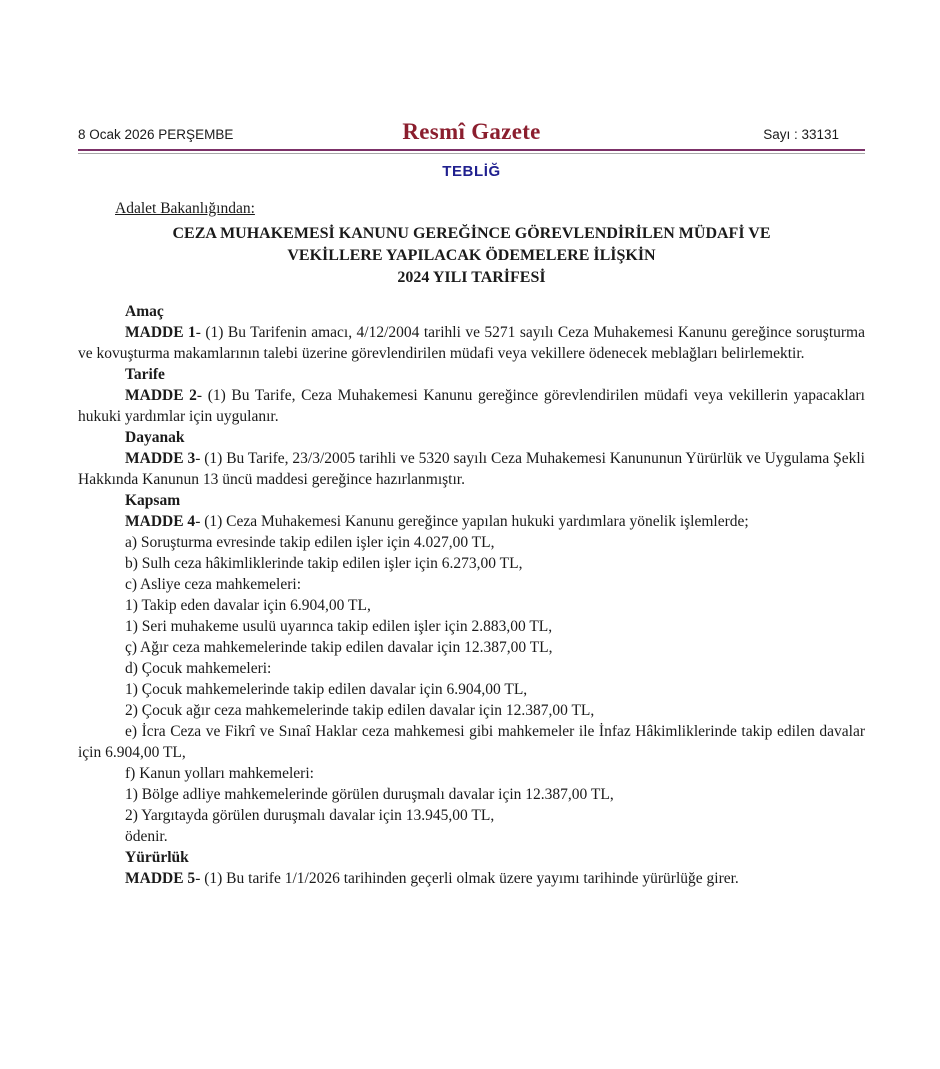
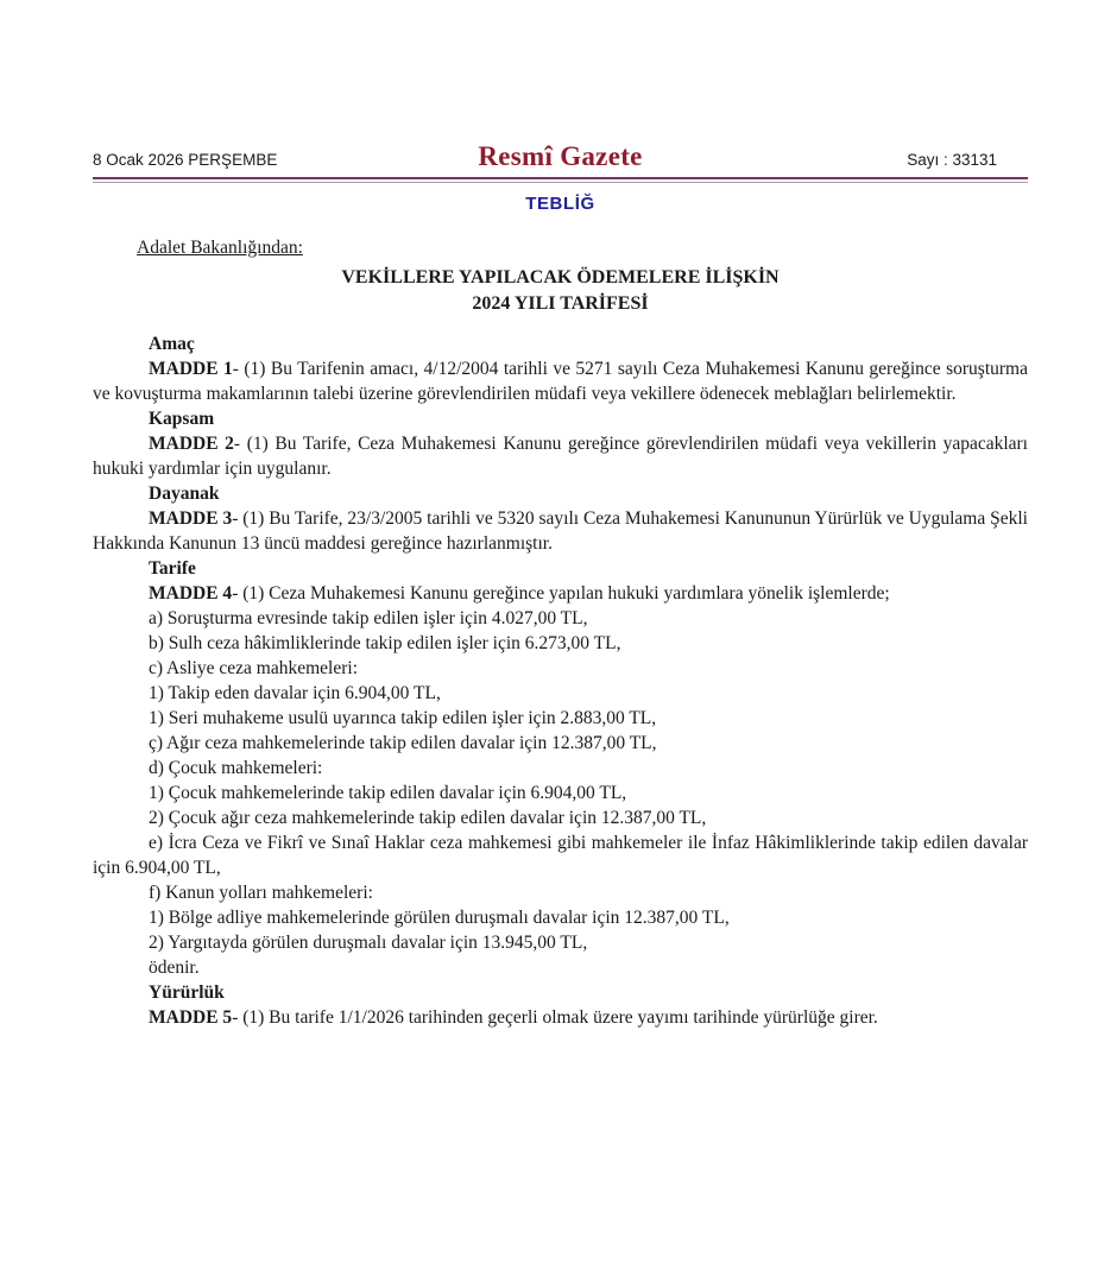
  8 Ocak 2026 PERŞEMBE
  Resmî Gazete
  Sayı : 33131
  TEBLİĞ
  Adalet Bakanlığından:
- CEZA MUHAKEMESİ KANUNU GEREĞİNCE GÖREVLENDİRİLEN MÜDAFİ VE
  VEKİLLERE YAPILACAK ÖDEMELERE İLİŞKİN
  2024 YILI TARİFESİ
  Amaç
  MADDE 1- (1) Bu Tarifenin amacı, 4/12/2004 tarihli ve 5271 sayılı Ceza Muhakemesi Kanunu gereğince soruşturma ve kovuşturma makamlarının talebi üzerine görevlendirilen müdafi veya vekillere ödenecek meblağları belirlemektir.
- Tarife
+ Kapsam
  MADDE 2- (1) Bu Tarife, Ceza Muhakemesi Kanunu gereğince görevlendirilen müdafi veya vekillerin yapacakları hukuki yardımlar için uygulanır.
  Dayanak
  MADDE 3- (1) Bu Tarife, 23/3/2005 tarihli ve 5320 sayılı Ceza Muhakemesi Kanununun Yürürlük ve Uygulama Şekli Hakkında Kanunun 13 üncü maddesi gereğince hazırlanmıştır.
- Kapsam
+ Tarife
  MADDE 4- (1) Ceza Muhakemesi Kanunu gereğince yapılan hukuki yardımlara yönelik işlemlerde;
  a) Soruşturma evresinde takip edilen işler için 4.027,00 TL,
  b) Sulh ceza hâkimliklerinde takip edilen işler için 6.273,00 TL,
  c) Asliye ceza mahkemeleri:
  1) Takip eden davalar için 6.904,00 TL,
  1) Seri muhakeme usulü uyarınca takip edilen işler için 2.883,00 TL,
  ç) Ağır ceza mahkemelerinde takip edilen davalar için 12.387,00 TL,
  d) Çocuk mahkemeleri:
  1) Çocuk mahkemelerinde takip edilen davalar için 6.904,00 TL,
  2) Çocuk ağır ceza mahkemelerinde takip edilen davalar için 12.387,00 TL,
  e) İcra Ceza ve Fikrî ve Sınaî Haklar ceza mahkemesi gibi mahkemeler ile İnfaz Hâkimliklerinde takip edilen davalar için 6.904,00 TL,
  f) Kanun yolları mahkemeleri:
  1) Bölge adliye mahkemelerinde görülen duruşmalı davalar için 12.387,00 TL,
  2) Yargıtayda görülen duruşmalı davalar için 13.945,00 TL,
  ödenir.
  Yürürlük
  MADDE 5- (1) Bu tarife 1/1/2026 tarihinden geçerli olmak üzere yayımı tarihinde yürürlüğe girer.
